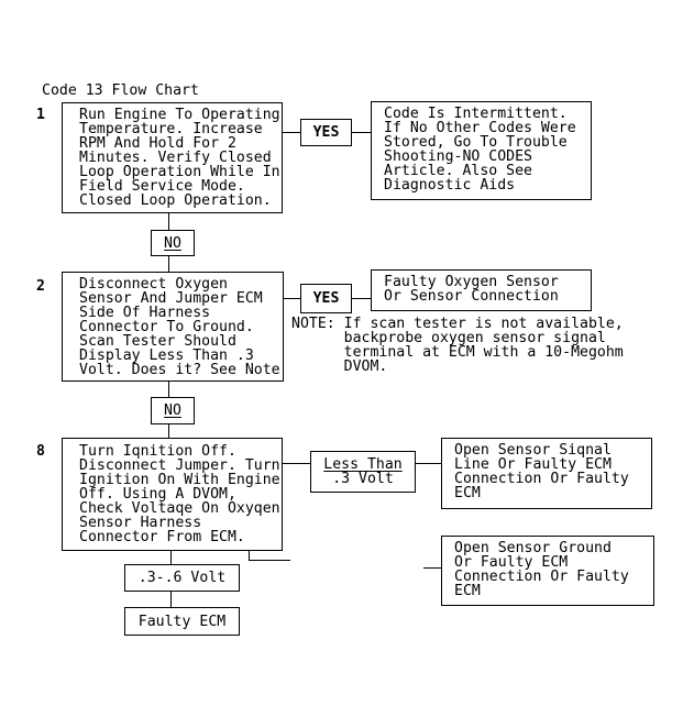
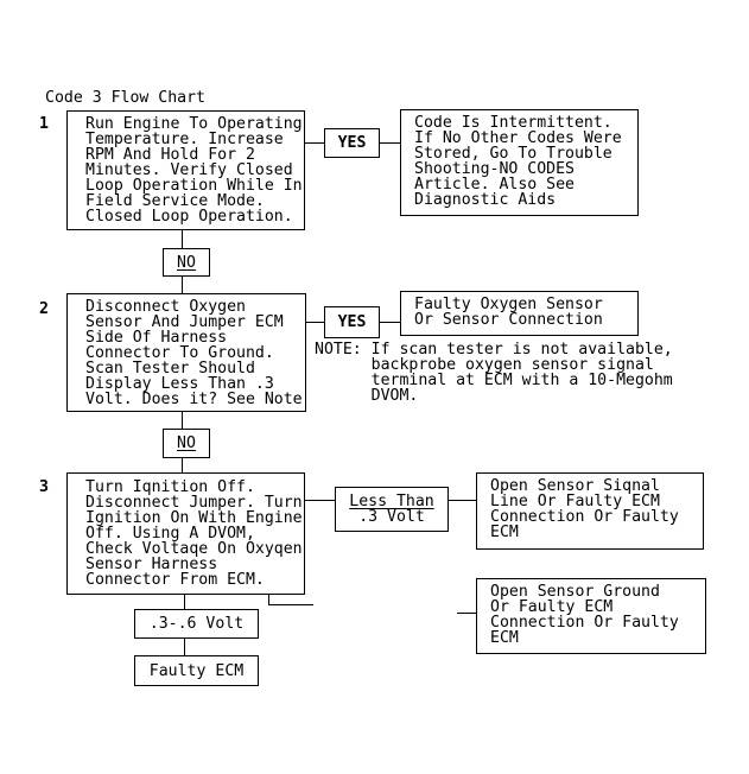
- Code 13 Flow Chart
+ Code 3 Flow Chart
  1
  Run Engine To Operating
  Temperature. Increase
  RPM And Hold For 2
  Minutes. Verify Closed
  Loop Operation While In
  Field Service Mode.
  Closed Loop Operation.
  YES
  Code Is Intermittent.
  If No Other Codes Were
  Stored, Go To Trouble
  Shooting-NO CODES
  Article. Also See
  Diagnostic Aids
  NO
  2
  Disconnect Oxygen
  Sensor And Jumper ECM
  Side Of Harness
  Connector To Ground.
  Scan Tester Should
  Display Less Than .3
  Volt. Does it? See Note
  YES
  Faulty Oxygen Sensor
  Or Sensor Connection
  NOTE: If scan tester is not available,
  backprobe oxygen sensor signal
  terminal at ECM with a 10-Megohm
  DVOM.
  NO
- 8
+ 3
  Turn Iqnition Off.
  Disconnect Jumper. Turn
  Ignition On With Engine
  Off. Using A DVOM,
  Check Voltaqe On Oxyqen
  Sensor Harness
  Connector From ECM.
  Less Than
  .3 Volt
  Open Sensor Siqnal
  Line Or Faulty ECM
  Connection Or Faulty
  ECM
  Open Sensor Ground
  Or Faulty ECM
  Connection Or Faulty
  ECM
  .3-.6 Volt
  Faulty ECM
